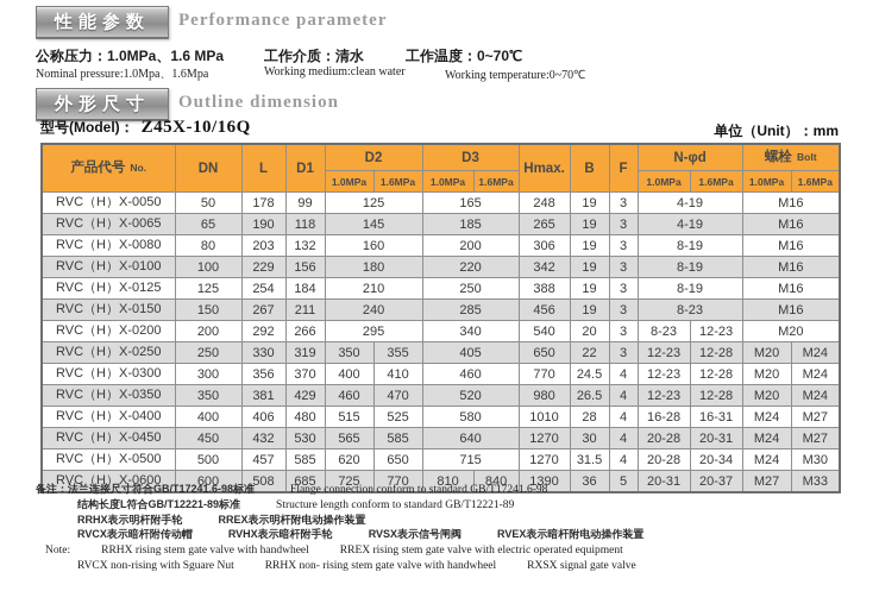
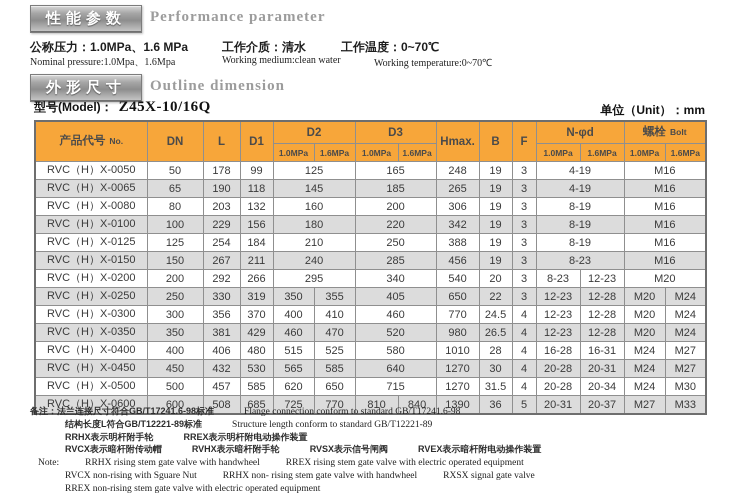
  性能参数
  Performance parameter
  公称压力：1.0MPa、1.6 MPa
  工作介质：清水
  工作温度：0~70℃
  Nominal pressure:1.0Mpa、1.6Mpa
  Working medium:clean water
  Working temperature:0~70℃
  外形尺寸
  Outline dimension
  型号(Model)： Z45X-10/16Q
  单位（Unit）：mm
  产品代号 No.	DN	L	D1	D2	D3	Hmax.	B	F	N-φd	螺栓 Bolt
  1.0MPa	1.6MPa	1.0MPa	1.6MPa	1.0MPa	1.6MPa	1.0MPa	1.6MPa
  RVC（H）X-0050	50	178	99	125	165	248	19	3	4-19	M16
  RVC（H）X-0065	65	190	118	145	185	265	19	3	4-19	M16
  RVC（H）X-0080	80	203	132	160	200	306	19	3	8-19	M16
  RVC（H）X-0100	100	229	156	180	220	342	19	3	8-19	M16
  RVC（H）X-0125	125	254	184	210	250	388	19	3	8-19	M16
  RVC（H）X-0150	150	267	211	240	285	456	19	3	8-23	M16
  RVC（H）X-0200	200	292	266	295	340	540	20	3	8-23	12-23	M20
  RVC（H）X-0250	250	330	319	350	355	405	650	22	3	12-23	12-28	M20	M24
  RVC（H）X-0300	300	356	370	400	410	460	770	24.5	4	12-23	12-28	M20	M24
  RVC（H）X-0350	350	381	429	460	470	520	980	26.5	4	12-23	12-28	M20	M24
  RVC（H）X-0400	400	406	480	515	525	580	1010	28	4	16-28	16-31	M24	M27
  RVC（H）X-0450	450	432	530	565	585	640	1270	30	4	20-28	20-31	M24	M27
  RVC（H）X-0500	500	457	585	620	650	715	1270	31.5	4	20-28	20-34	M24	M30
  RVC（H）X-0600	600	508	685	725	770	810	840	1390	36	5	20-31	20-37	M27	M33
  备注：法兰连接尺寸符合GB/T17241.6-98标准 Flange connection conform to standard GB/T17241.6-98
  结构长度L符合GB/T12221-89标准 Structure length conform to standard GB/T12221-89
  RRHX表示明杆附手轮 RREX表示明杆附电动操作装置
  RVCX表示暗杆附传动帽 RVHX表示暗杆附手轮 RVSX表示信号闸阀 RVEX表示暗杆附电动操作装置
  Note: RRHX rising stem gate valve with handwheel RREX rising stem gate valve with electric operated equipment
  RVCX non-rising with Sguare Nut RRHX non- rising stem gate valve with handwheel RXSX signal gate valve
+ RREX non-rising stem gate valve with electric operated equipment
